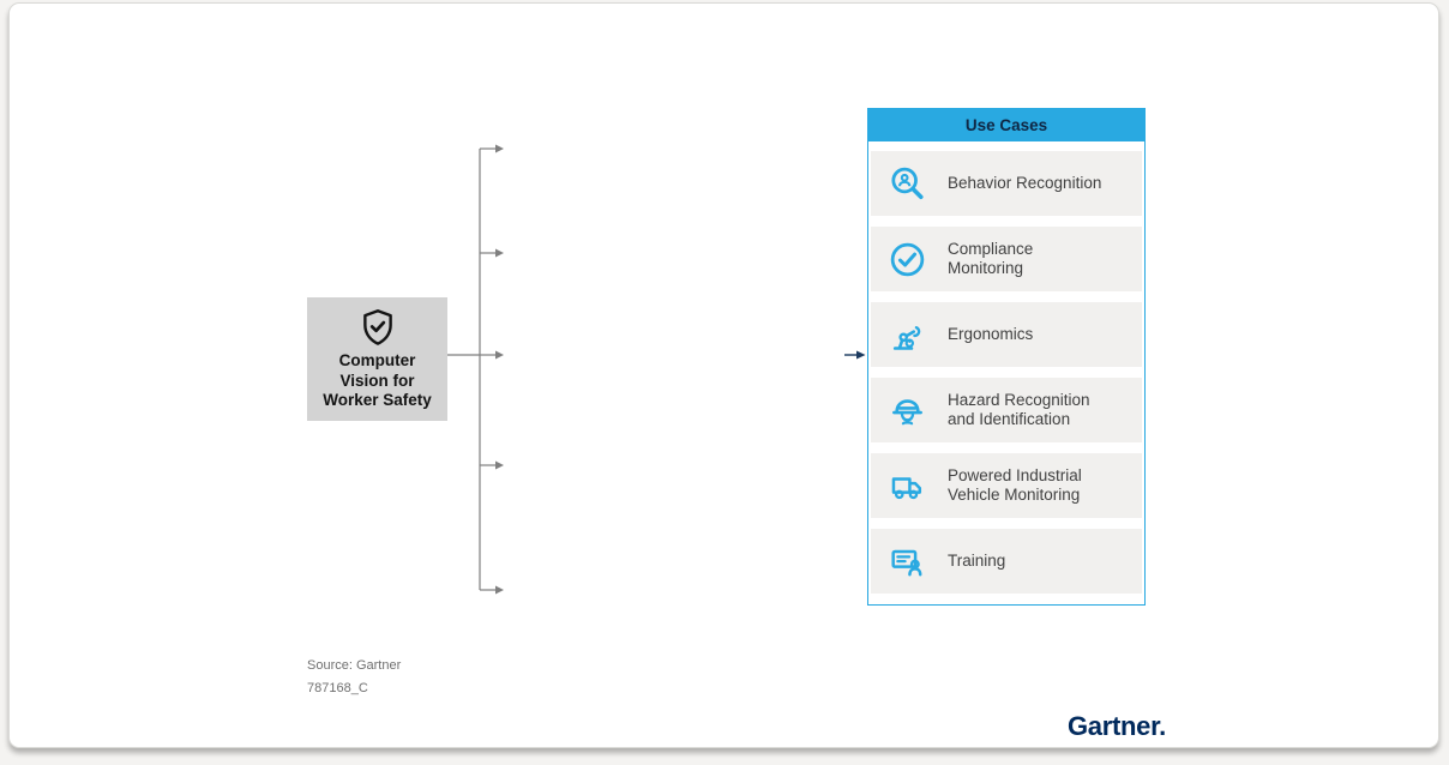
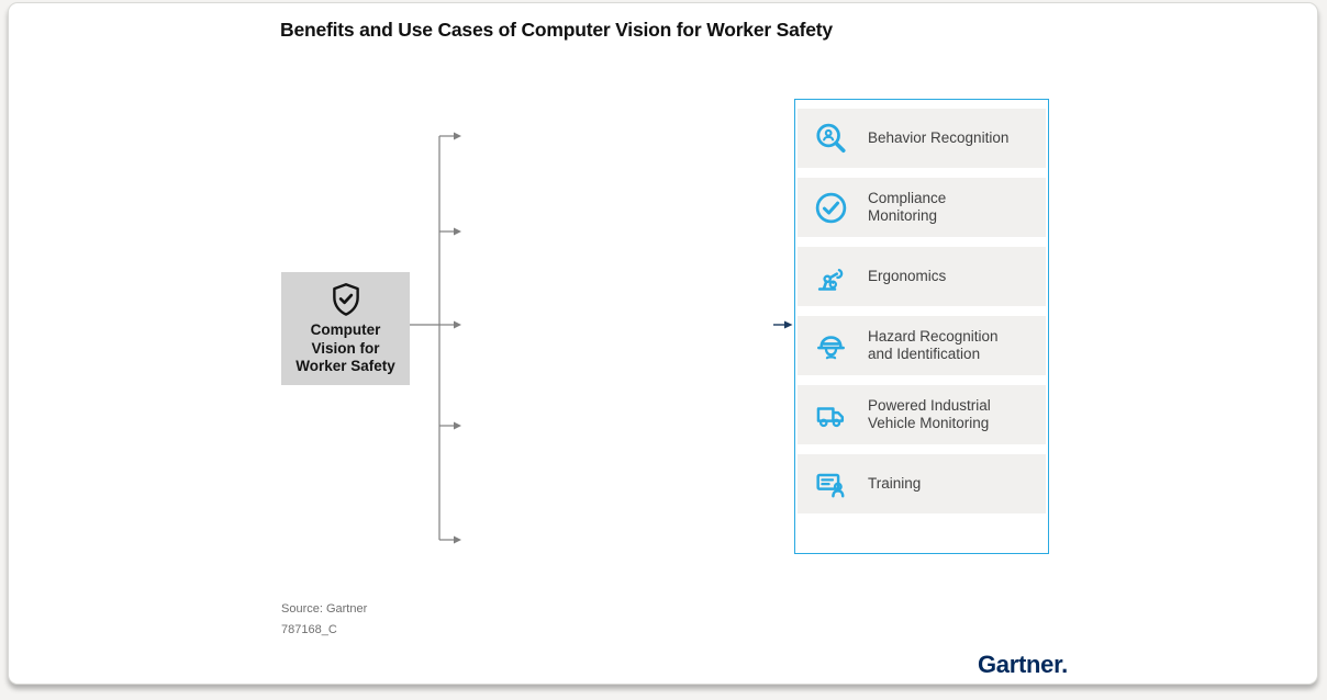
+ Benefits and Use Cases of Computer Vision for Worker Safety
  Computer Vision for Worker Safety
- Use Cases
  Behavior Recognition
  Compliance Monitoring
  Ergonomics
  Hazard Recognition and Identification
  Powered Industrial Vehicle Monitoring
  Training
  Source: Gartner
  787168_C
  Gartner.
